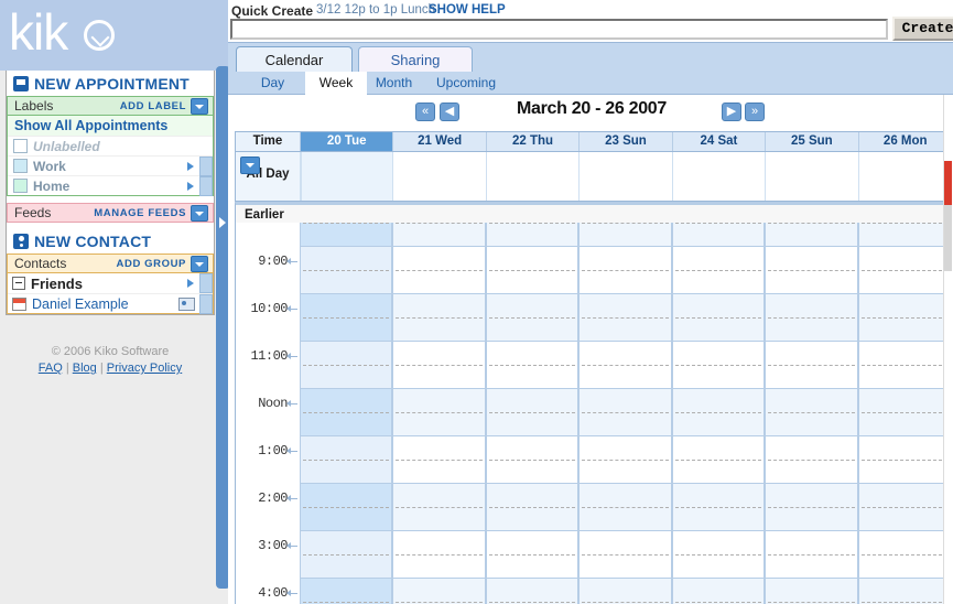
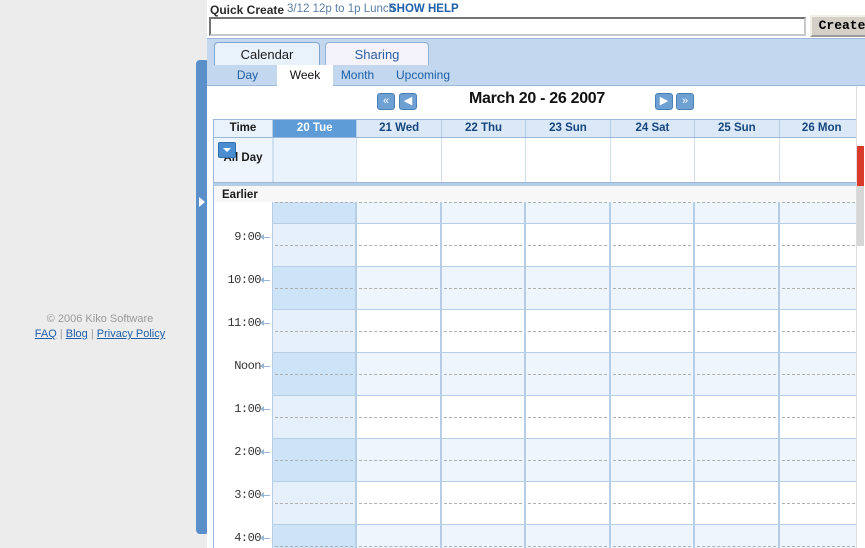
- kik
- NEW APPOINTMENT
- Labels
- ADD LABEL
- Show All Appointments
- Unlabelled
- Work
- Home
- Feeds
- MANAGE FEEDS
- NEW CONTACT
- Contacts
- ADD GROUP
- Friends
- Daniel Example
  © 2006 Kiko Software
  FAQ | Blog | Privacy Policy
  Quick Create
  3/12 12p to 1p Lunch
  SHOW HELP
  Create
  Calendar
  Sharing
  Day
  Week
  Month
  Upcoming
  «
  ◀
  March 20 - 26 2007
  ▶
  »
  Time
  20 Tue
  21 Wed
  22 Thu
  23 Sun
  24 Sat
  25 Sun
  26 Mon
  All Day
  Earlier
  9:00
  10:00
  11:00
  Noon
  1:00
  2:00
  3:00
  4:00
